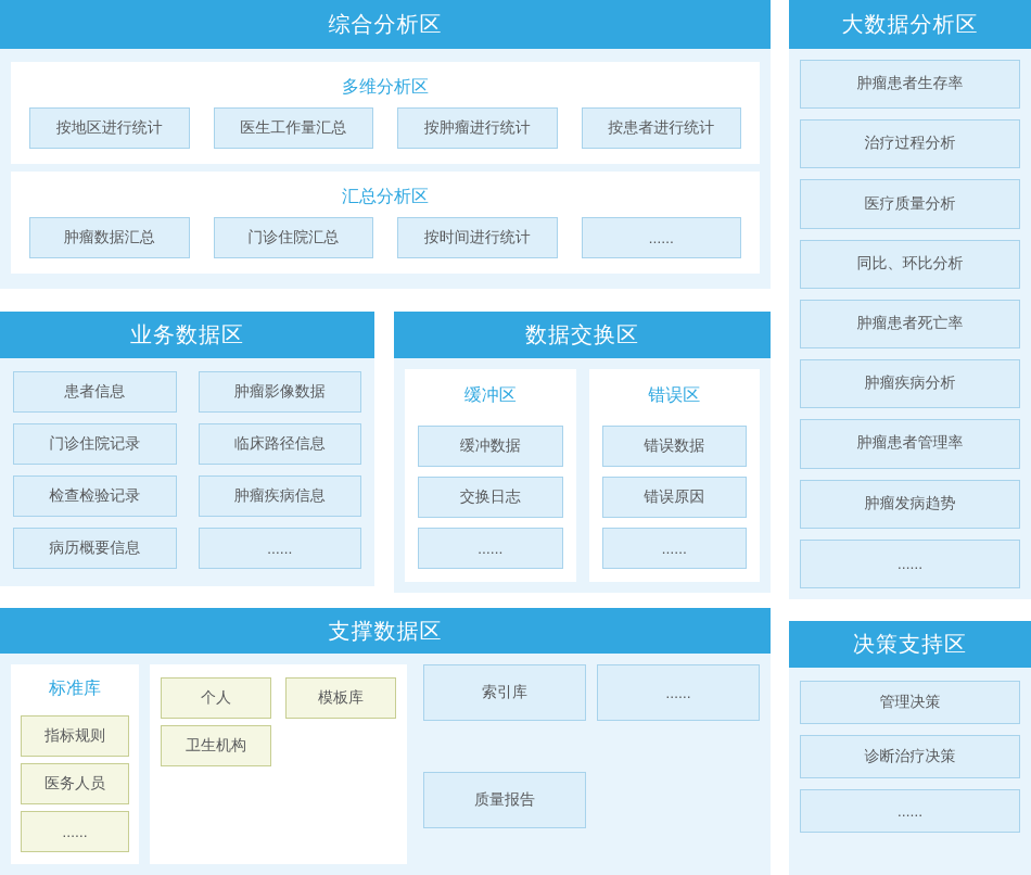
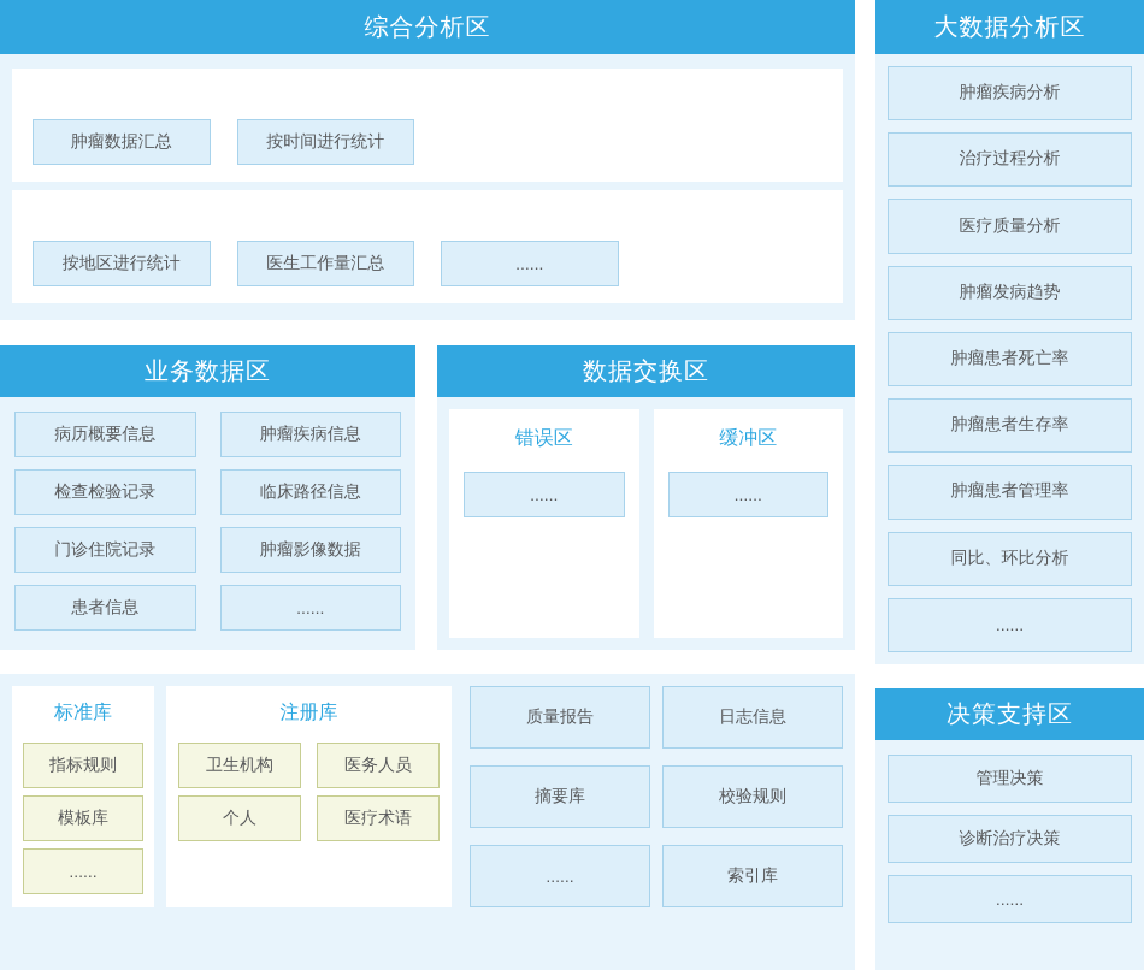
  综合分析区
- 多维分析区
- 按地区进行统计
+ 肿瘤数据汇总
- 医生工作量汇总
+ 按时间进行统计
- 按肿瘤进行统计
- 按患者进行统计
- 汇总分析区
- 肿瘤数据汇总
+ 按地区进行统计
- 门诊住院汇总
- 按时间进行统计
+ 医生工作量汇总
  ......
  业务数据区
- 患者信息
+ 病历概要信息
- 肿瘤影像数据
+ 肿瘤疾病信息
- 门诊住院记录
+ 检查检验记录
  临床路径信息
- 检查检验记录
+ 门诊住院记录
- 肿瘤疾病信息
+ 肿瘤影像数据
- 病历概要信息
+ 患者信息
  ......
  数据交换区
- 缓冲区
+ 错误区
- 缓冲数据
- 交换日志
  ......
- 错误区
+ 缓冲区
- 错误数据
- 错误原因
  ......
- 支撑数据区
  标准库
  指标规则
- 医务人员
+ 模板库
  ......
+ 注册库
- 个人
+ 卫生机构
- 模板库
+ 医务人员
- 卫生机构
+ 个人
+ 医疗术语
- 索引库
+ 质量报告
+ 日志信息
+ 摘要库
+ 校验规则
  ......
- 质量报告
+ 索引库
  大数据分析区
- 肿瘤患者生存率
+ 肿瘤疾病分析
  治疗过程分析
  医疗质量分析
- 同比、环比分析
+ 肿瘤发病趋势
  肿瘤患者死亡率
- 肿瘤疾病分析
+ 肿瘤患者生存率
  肿瘤患者管理率
- 肿瘤发病趋势
+ 同比、环比分析
  ......
  决策支持区
  管理决策
  诊断治疗决策
  ......
